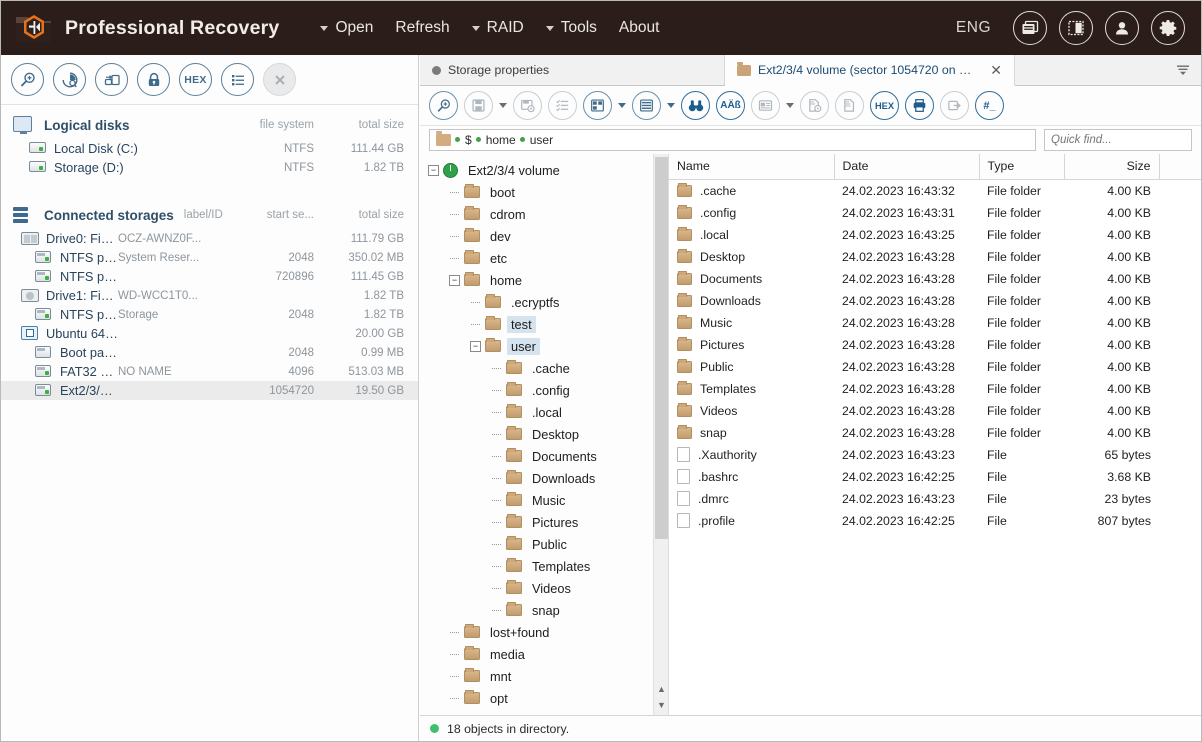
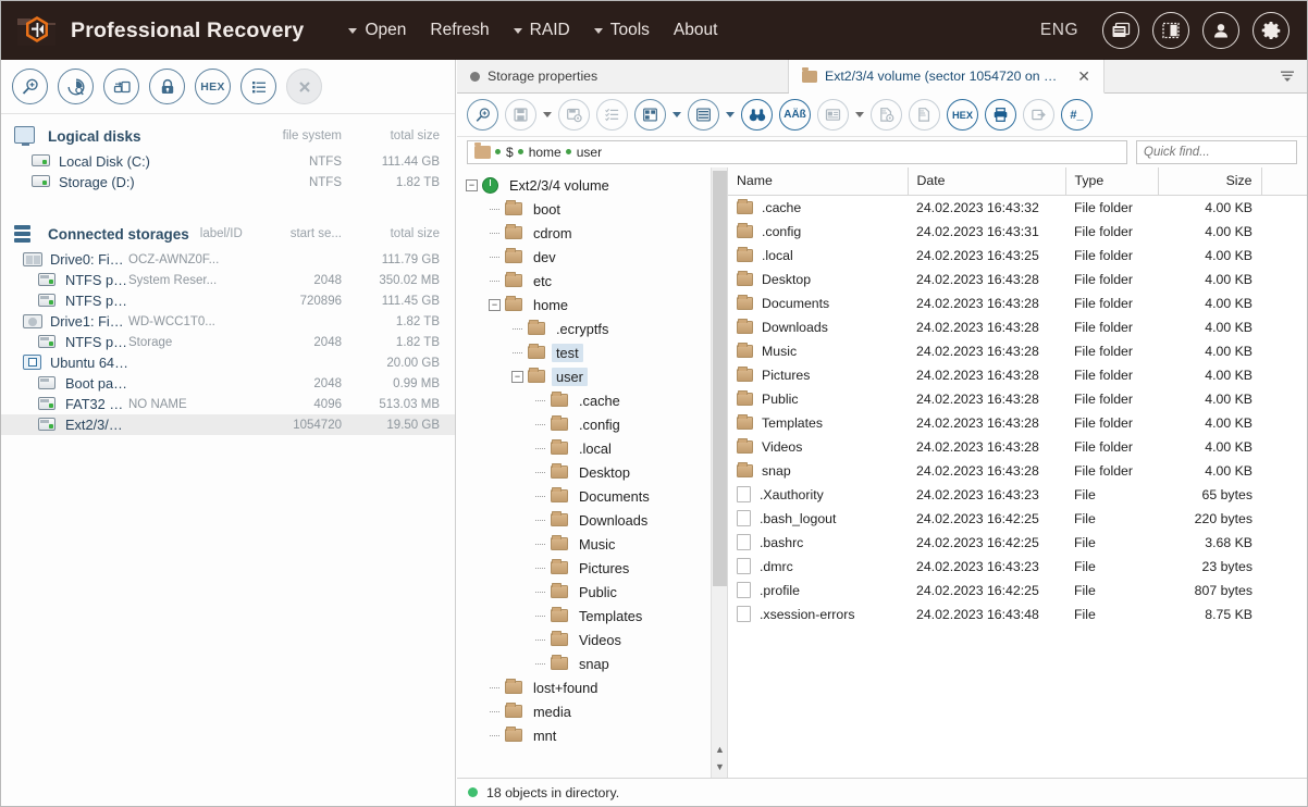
  Professional Recovery
  Open
  Refresh
  RAID
  Tools
  About
  ENG
  HEX
  Logical disks
  file system
  total size
  Local Disk (C:)
  NTFS
  111.44 GB
  Storage (D:)
  NTFS
  1.82 TB
  Connected storages
  label/ID
  start se...
  total size
  OCZ-AWNZ0F...
  111.79 GB
  System Reser...
  2048
  350.02 MB
  720896
  111.45 GB
  WD-WCC1T0...
  1.82 TB
  Storage
  2048
  1.82 TB
  20.00 GB
  Boot partit
  2048
  0.99 MB
  NO NAME
  4096
  513.03 MB
  1054720
  19.50 GB
  Storage properties
  Ext2/3/4 volume (sector 1054720 on Ub
  ✕
  AÄß
  HEX
  #_
  $
  home
  user
  Quick find...
  −
  Ext2/3/4 volume
  boot
  cdrom
  dev
  etc
  −
  home
  .ecryptfs
  test
  −
  user
  .cache
  .config
  .local
  Desktop
  Documents
  Downloads
  Music
  Pictures
  Public
  Templates
  Videos
  snap
  lost+found
  media
  mnt
- opt
  ▲
  ▼
  Name	Date	Type	Size
  .cache	24.02.2023 16:43:32	File folder	4.00 KB
  .config	24.02.2023 16:43:31	File folder	4.00 KB
  .local	24.02.2023 16:43:25	File folder	4.00 KB
  Desktop	24.02.2023 16:43:28	File folder	4.00 KB
  Documents	24.02.2023 16:43:28	File folder	4.00 KB
  Downloads	24.02.2023 16:43:28	File folder	4.00 KB
  Music	24.02.2023 16:43:28	File folder	4.00 KB
  Pictures	24.02.2023 16:43:28	File folder	4.00 KB
  Public	24.02.2023 16:43:28	File folder	4.00 KB
  Templates	24.02.2023 16:43:28	File folder	4.00 KB
  Videos	24.02.2023 16:43:28	File folder	4.00 KB
  snap	24.02.2023 16:43:28	File folder	4.00 KB
  .Xauthority	24.02.2023 16:43:23	File	65 bytes
+ .bash_logout	24.02.2023 16:42:25	File	220 bytes
  .bashrc	24.02.2023 16:42:25	File	3.68 KB
  .dmrc	24.02.2023 16:43:23	File	23 bytes
  .profile	24.02.2023 16:42:25	File	807 bytes
+ .xsession-errors	24.02.2023 16:43:48	File	8.75 KB
  18 objects in directory.
